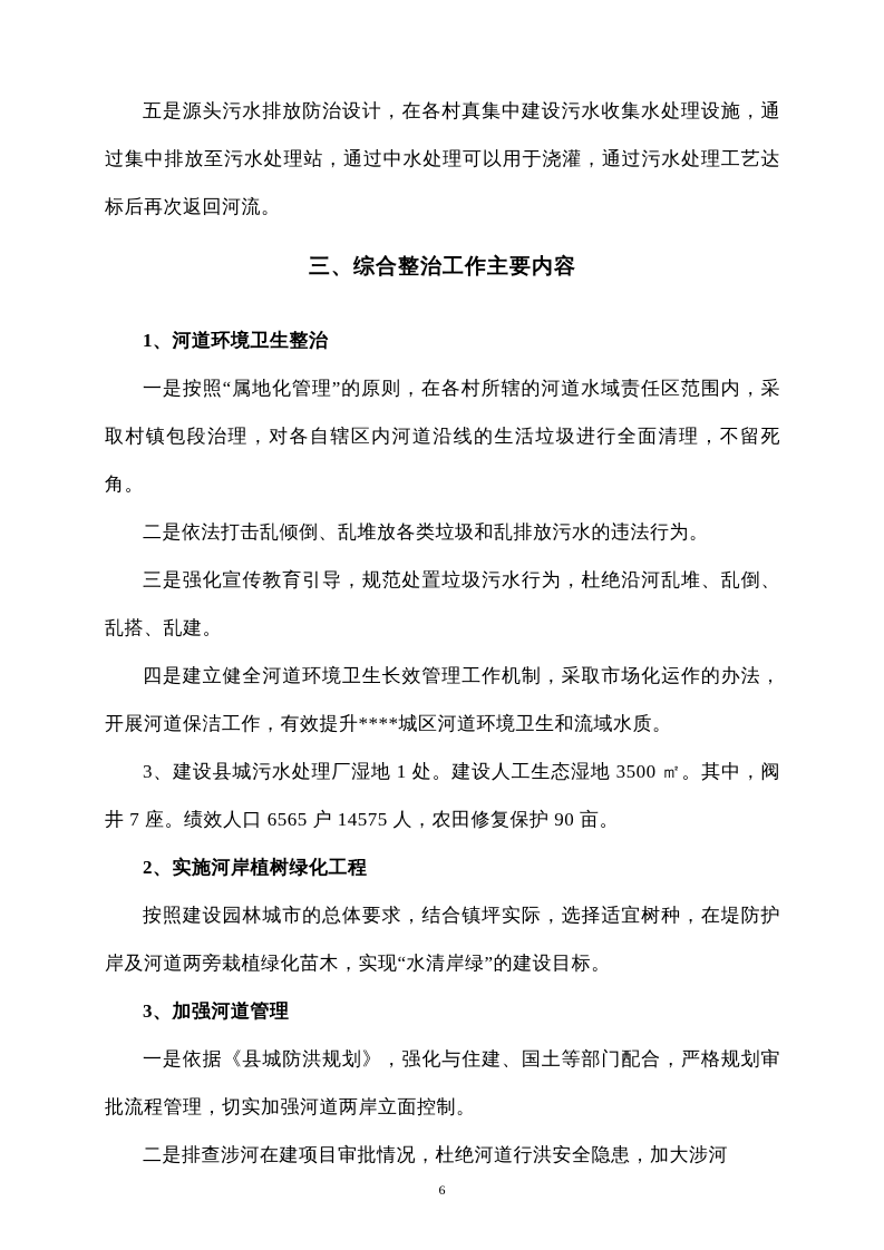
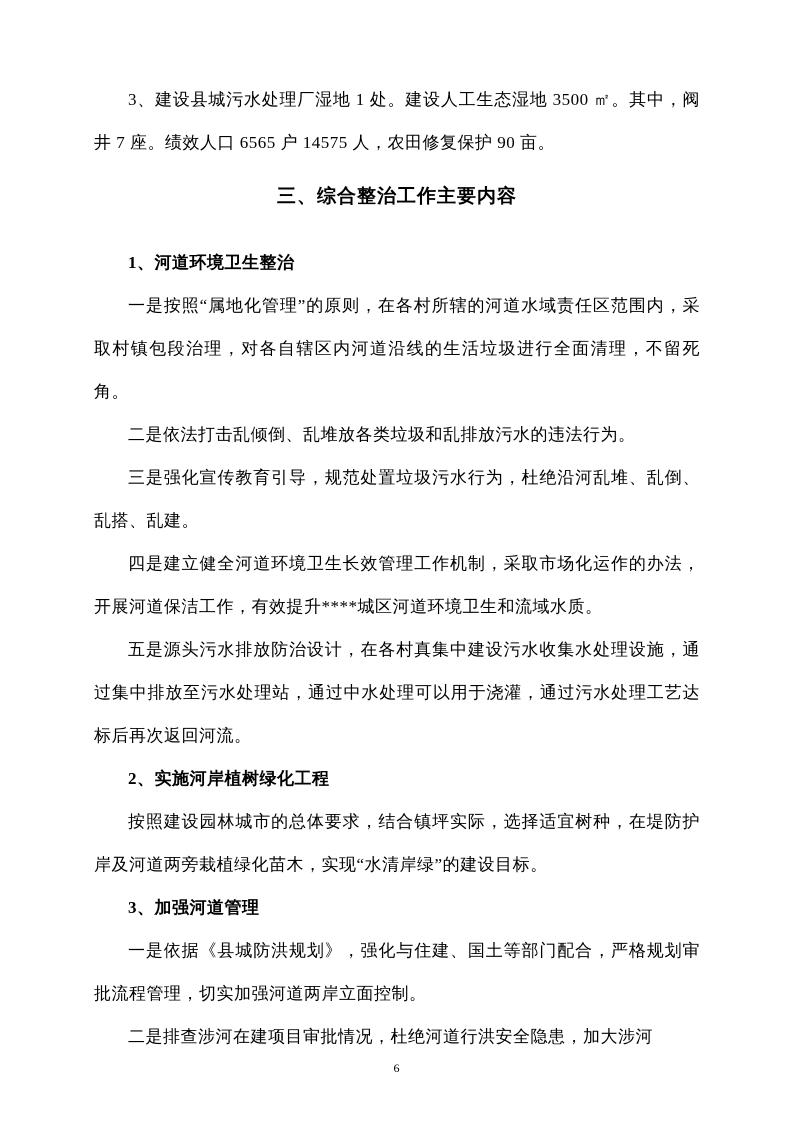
- 五是源头污水排放防治设计，在各村真集中建设污水收集水处理设施，通过集中排放至污水处理站，通过中水处理可以用于浇灌，通过污水处理工艺达标后再次返回河流。
+ 3、建设县城污水处理厂湿地 1 处。建设人工生态湿地 3500 ㎡。其中，阀井 7 座。绩效人口 6565 户 14575 人，农田修复保护 90 亩。
  三、综合整治工作主要内容
  1、河道环境卫生整治
  一是按照“属地化管理”的原则，在各村所辖的河道水域责任区范围内，采取村镇包段治理，对各自辖区内河道沿线的生活垃圾进行全面清理，不留死角。
  二是依法打击乱倾倒、乱堆放各类垃圾和乱排放污水的违法行为。
  三是强化宣传教育引导，规范处置垃圾污水行为，杜绝沿河乱堆、乱倒、乱搭、乱建。
  四是建立健全河道环境卫生长效管理工作机制，采取市场化运作的办法，开展河道保洁工作，有效提升****城区河道环境卫生和流域水质。
- 3、建设县城污水处理厂湿地 1 处。建设人工生态湿地 3500 ㎡。其中，阀井 7 座。绩效人口 6565 户 14575 人，农田修复保护 90 亩。
+ 五是源头污水排放防治设计，在各村真集中建设污水收集水处理设施，通过集中排放至污水处理站，通过中水处理可以用于浇灌，通过污水处理工艺达标后再次返回河流。
  2、实施河岸植树绿化工程
  按照建设园林城市的总体要求，结合镇坪实际，选择适宜树种，在堤防护岸及河道两旁栽植绿化苗木，实现“水清岸绿”的建设目标。
  3、加强河道管理
  一是依据《县城防洪规划》，强化与住建、国土等部门配合，严格规划审批流程管理，切实加强河道两岸立面控制。
  二是排查涉河在建项目审批情况，杜绝河道行洪安全隐患，加大涉河
  6
